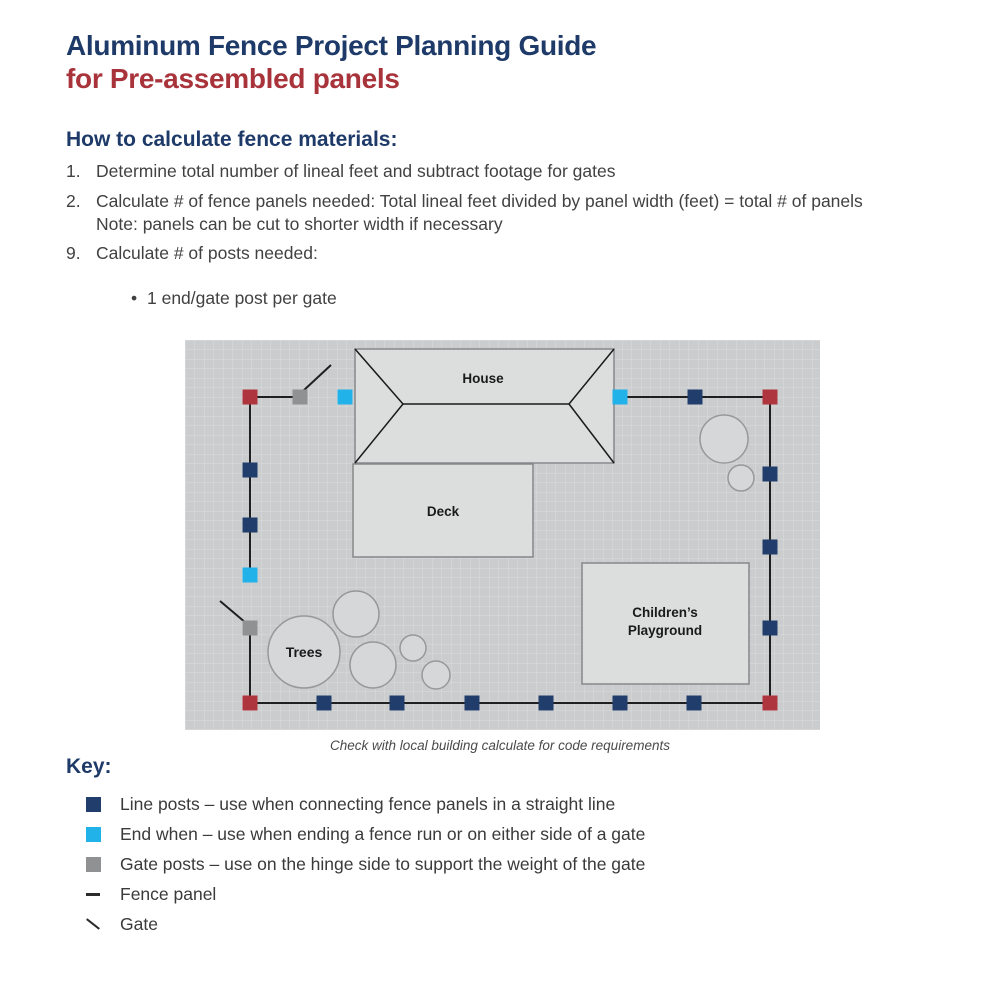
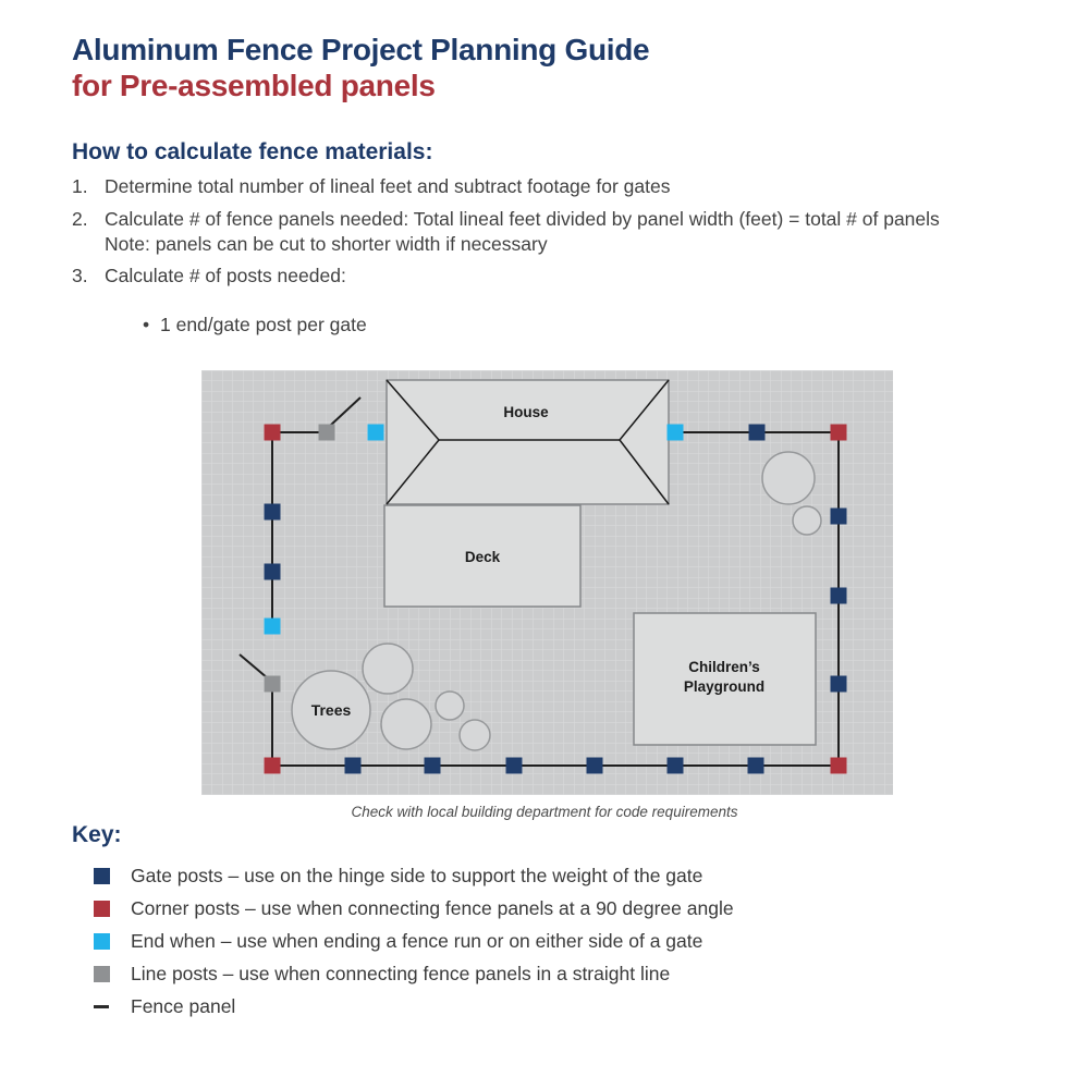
  Aluminum Fence Project Planning Guide
  for Pre-assembled panels
  How to calculate fence materials:
  1. Determine total number of lineal feet and subtract footage for gates
  2. Calculate # of fence panels needed: Total lineal feet divided by panel width (feet) = total # of panels
  Note: panels can be cut to shorter width if necessary
- 9. Calculate # of posts needed:
+ 3. Calculate # of posts needed:
  • 1 end/gate post per gate
  House
  Deck
  Children’s Playground
  Trees
- Check with local building calculate for code requirements
+ Check with local building department for code requirements
  Key:
- Line posts – use when connecting fence panels in a straight line
+ Gate posts – use on the hinge side to support the weight of the gate
+ Corner posts – use when connecting fence panels at a 90 degree angle
  End when – use when ending a fence run or on either side of a gate
- Gate posts – use on the hinge side to support the weight of the gate
+ Line posts – use when connecting fence panels in a straight line
  Fence panel
- Gate
